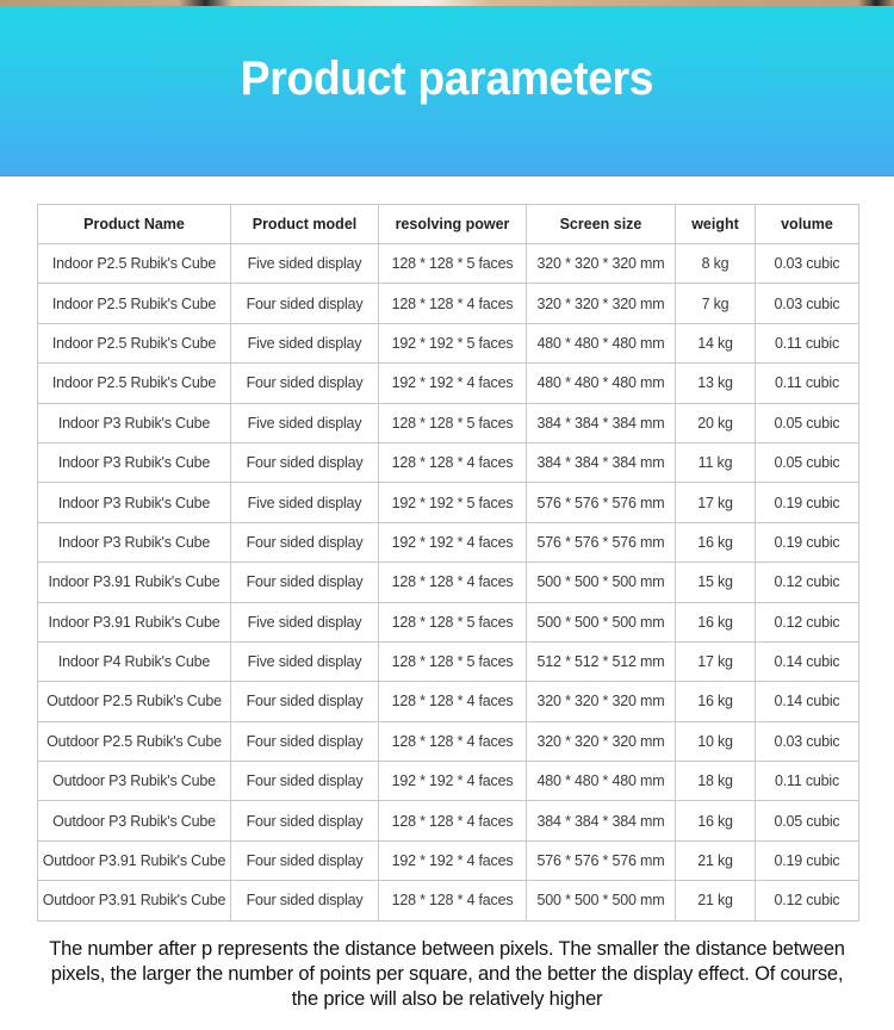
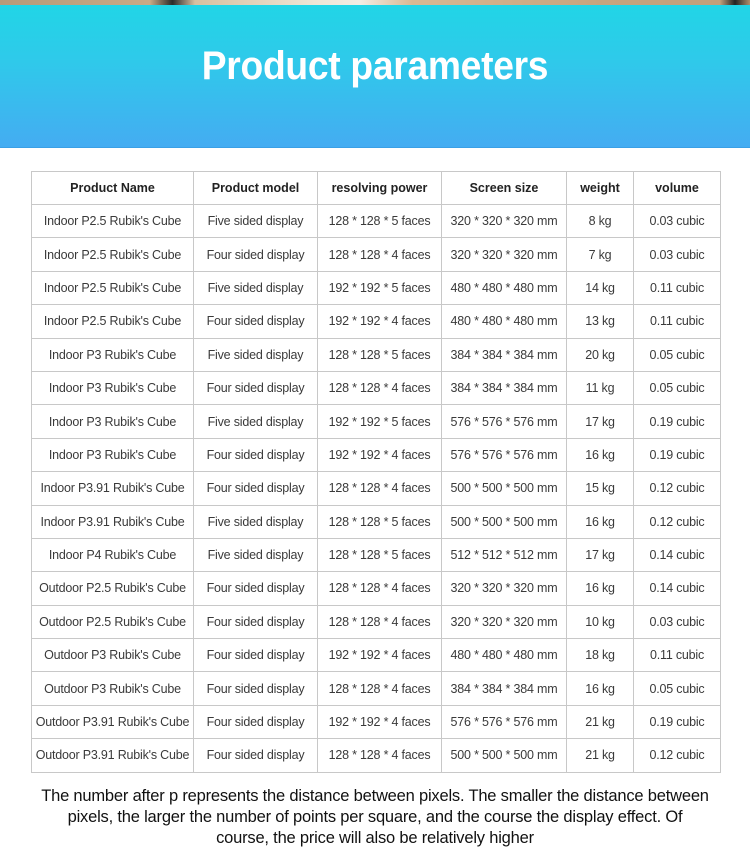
  Product parameters
  Product Name	Product model	resolving power	Screen size	weight	volume
  Indoor P2.5 Rubik's Cube	Five sided display	128 * 128 * 5 faces	320 * 320 * 320 mm	8 kg	0.03 cubic
  Indoor P2.5 Rubik's Cube	Four sided display	128 * 128 * 4 faces	320 * 320 * 320 mm	7 kg	0.03 cubic
  Indoor P2.5 Rubik's Cube	Five sided display	192 * 192 * 5 faces	480 * 480 * 480 mm	14 kg	0.11 cubic
  Indoor P2.5 Rubik's Cube	Four sided display	192 * 192 * 4 faces	480 * 480 * 480 mm	13 kg	0.11 cubic
  Indoor P3 Rubik's Cube	Five sided display	128 * 128 * 5 faces	384 * 384 * 384 mm	20 kg	0.05 cubic
  Indoor P3 Rubik's Cube	Four sided display	128 * 128 * 4 faces	384 * 384 * 384 mm	11 kg	0.05 cubic
  Indoor P3 Rubik's Cube	Five sided display	192 * 192 * 5 faces	576 * 576 * 576 mm	17 kg	0.19 cubic
  Indoor P3 Rubik's Cube	Four sided display	192 * 192 * 4 faces	576 * 576 * 576 mm	16 kg	0.19 cubic
  Indoor P3.91 Rubik's Cube	Four sided display	128 * 128 * 4 faces	500 * 500 * 500 mm	15 kg	0.12 cubic
  Indoor P3.91 Rubik's Cube	Five sided display	128 * 128 * 5 faces	500 * 500 * 500 mm	16 kg	0.12 cubic
  Indoor P4 Rubik's Cube	Five sided display	128 * 128 * 5 faces	512 * 512 * 512 mm	17 kg	0.14 cubic
  Outdoor P2.5 Rubik's Cube	Four sided display	128 * 128 * 4 faces	320 * 320 * 320 mm	16 kg	0.14 cubic
  Outdoor P2.5 Rubik's Cube	Four sided display	128 * 128 * 4 faces	320 * 320 * 320 mm	10 kg	0.03 cubic
  Outdoor P3 Rubik's Cube	Four sided display	192 * 192 * 4 faces	480 * 480 * 480 mm	18 kg	0.11 cubic
  Outdoor P3 Rubik's Cube	Four sided display	128 * 128 * 4 faces	384 * 384 * 384 mm	16 kg	0.05 cubic
  Outdoor P3.91 Rubik's Cube	Four sided display	192 * 192 * 4 faces	576 * 576 * 576 mm	21 kg	0.19 cubic
  Outdoor P3.91 Rubik's Cube	Four sided display	128 * 128 * 4 faces	500 * 500 * 500 mm	21 kg	0.12 cubic
- The number after p represents the distance between pixels. The smaller the distance between pixels, the larger the number of points per square, and the better the display effect. Of course, the price will also be relatively higher
+ The number after p represents the distance between pixels. The smaller the distance between pixels, the larger the number of points per square, and the course the display effect. Of course, the price will also be relatively higher
